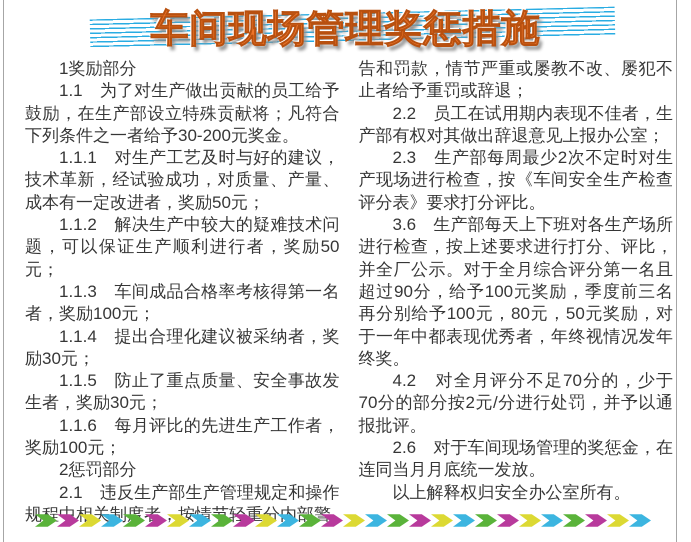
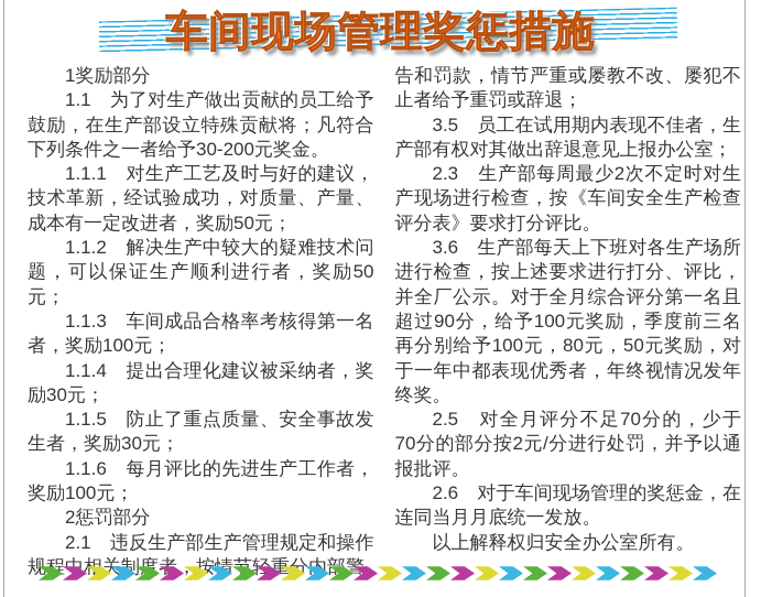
  车间现场管理奖惩措施
  1奖励部分
  1.1 为了对生产做出贡献的员工给予鼓励，在生产部设立特殊贡献将；凡符合下列条件之一者给予30-200元奖金。
  1.1.1 对生产工艺及时与好的建议，技术革新，经试验成功，对质量、产量、成本有一定改进者，奖励50元；
  1.1.2 解决生产中较大的疑难技术问题，可以保证生产顺利进行者，奖励50元；
  1.1.3 车间成品合格率考核得第一名者，奖励100元；
  1.1.4 提出合理化建议被采纳者，奖励30元；
  1.1.5 防止了重点质量、安全事故发生者，奖励30元；
  1.1.6 每月评比的先进生产工作者，奖励100元；
  2惩罚部分
  告和罚款，情节严重或屡教不改、屡犯不止者给予重罚或辞退；
- 2.2 员工在试用期内表现不佳者，生产部有权对其做出辞退意见上报办公室；
+ 3.5 员工在试用期内表现不佳者，生产部有权对其做出辞退意见上报办公室；
  2.3 生产部每周最少2次不定时对生产现场进行检查，按《车间安全生产检查评分表》要求打分评比。
  3.6 生产部每天上下班对各生产场所进行检查，按上述要求进行打分、评比，并全厂公示。对于全月综合评分第一名且超过90分，给予100元奖励，季度前三名再分别给予100元，80元，50元奖励，对于一年中都表现优秀者，年终视情况发年终奖。
- 4.2 对全月评分不足70分的，少于70分的部分按2元/分进行处罚，并予以通报批评。
+ 2.5 对全月评分不足70分的，少于70分的部分按2元/分进行处罚，并予以通报批评。
  2.6 对于车间现场管理的奖惩金，在连同当月月底统一发放。
  以上解释权归安全办公室所有。
